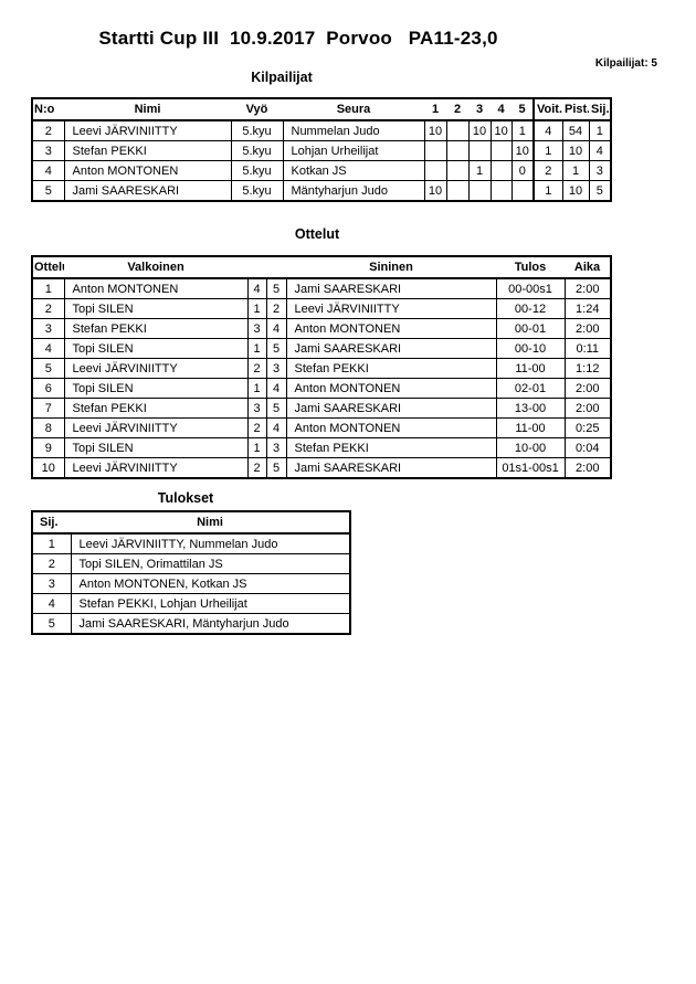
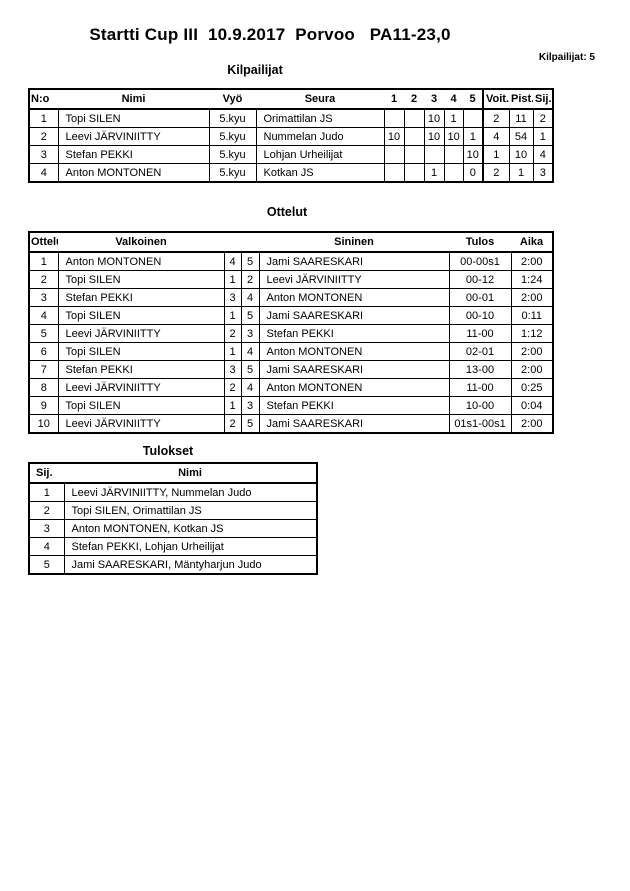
  Startti Cup III 10.9.2017 Porvoo PA11-23,0
  Kilpailijat: 5
  Kilpailijat
  N:o	Nimi	Vyö	Seura	1	2	3	4	5	Voit.	Pist.	Sij.
+ 1	Topi SILEN	5.kyu	Orimattilan JS			10	1		2	11	2
  2	Leevi JÄRVINIITTY	5.kyu	Nummelan Judo	10		10	10	1	4	54	1
  3	Stefan PEKKI	5.kyu	Lohjan Urheilijat					10	1	10	4
  4	Anton MONTONEN	5.kyu	Kotkan JS			1		0	2	1	3
- 5	Jami SAARESKARI	5.kyu	Mäntyharjun Judo	10					1	10	5
  Ottelut
  Ottel	Valkoinen			Sininen	Tulos	Aika
  1	Anton MONTONEN	4	5	Jami SAARESKARI	00-00s1	2:00
  2	Topi SILEN	1	2	Leevi JÄRVINIITTY	00-12	1:24
  3	Stefan PEKKI	3	4	Anton MONTONEN	00-01	2:00
  4	Topi SILEN	1	5	Jami SAARESKARI	00-10	0:11
  5	Leevi JÄRVINIITTY	2	3	Stefan PEKKI	11-00	1:12
  6	Topi SILEN	1	4	Anton MONTONEN	02-01	2:00
  7	Stefan PEKKI	3	5	Jami SAARESKARI	13-00	2:00
  8	Leevi JÄRVINIITTY	2	4	Anton MONTONEN	11-00	0:25
  9	Topi SILEN	1	3	Stefan PEKKI	10-00	0:04
  10	Leevi JÄRVINIITTY	2	5	Jami SAARESKARI	01s1-00s1	2:00
  Tulokset
  Sij.	Nimi
  1	Leevi JÄRVINIITTY, Nummelan Judo
  2	Topi SILEN, Orimattilan JS
  3	Anton MONTONEN, Kotkan JS
  4	Stefan PEKKI, Lohjan Urheilijat
  5	Jami SAARESKARI, Mäntyharjun Judo
